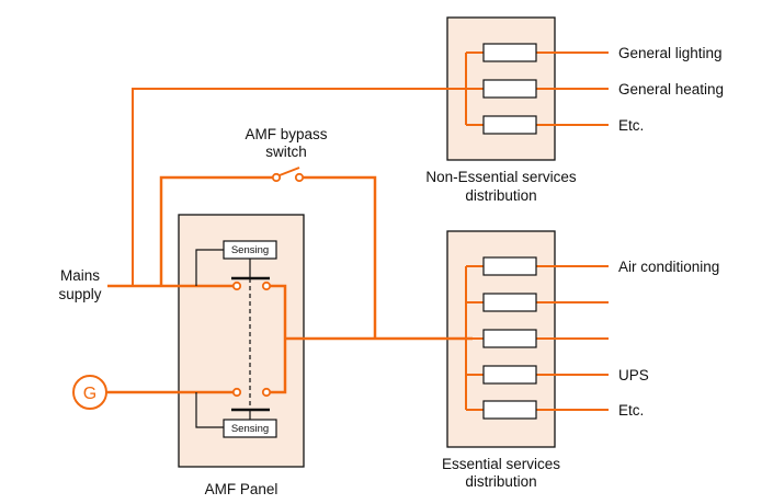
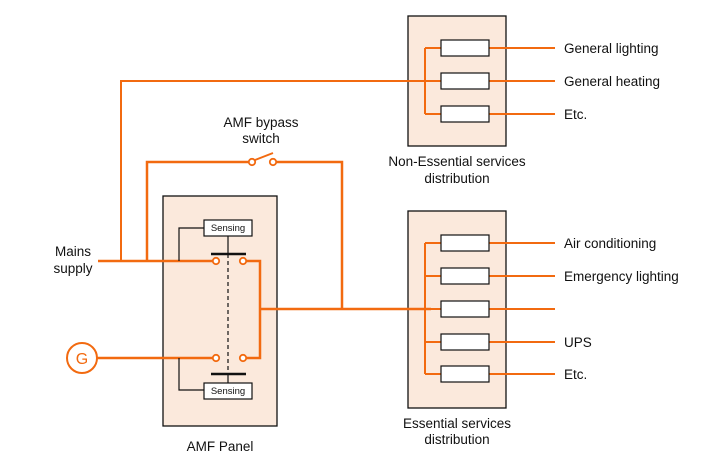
  Mains
  supply
  G
  AMF bypass
  switch
  Sensing
  Sensing
  AMF Panel
  Non-Essential services
  distribution
  Essential services
  distribution
  General lighting
  General heating
  Etc.
  Air conditioning
+ Emergency lighting
  UPS
  Etc.
